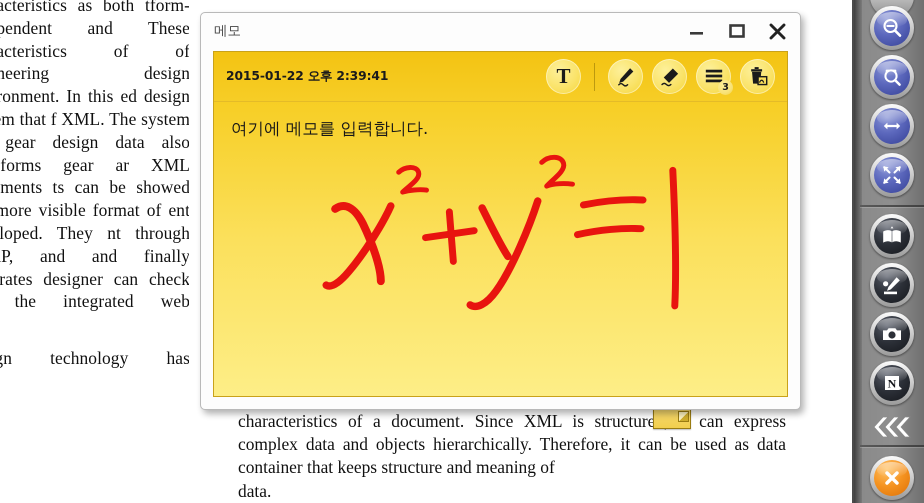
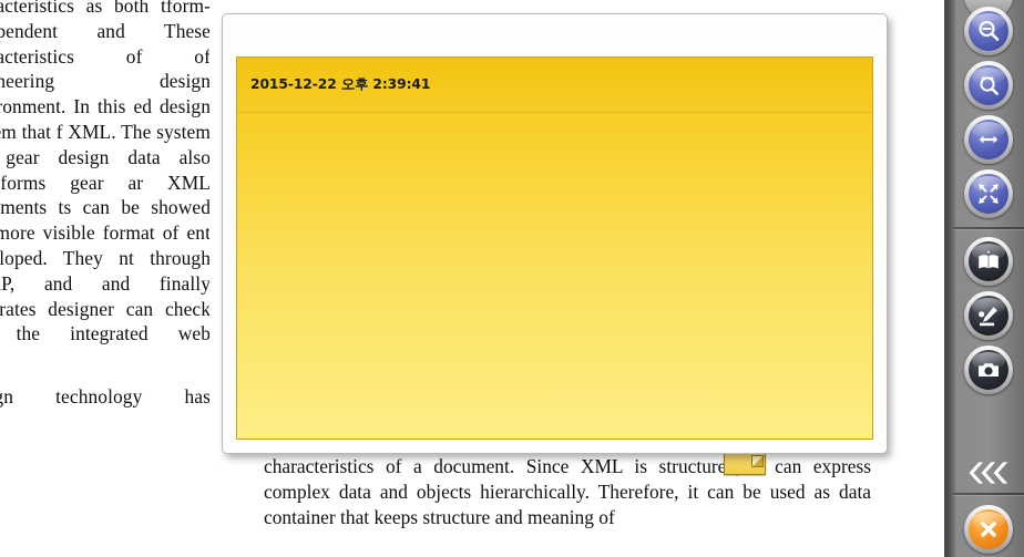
  acteristics as both tform-pendent and These acteristics of of neering design onment. In this ed design m that f XML. The system gear design data also forms gear ar XML ments ts can be showed more visible format of ent loped. They nt through P, and and finally rates designer can check the integrated web
  n technology has
  characteristics of a document. Since XML is structure can express complex data and objects hierarchically. Therefore, it can be used as data container that keeps structure and meaning of
- data.
- 메모
- 2015-01-22 오후 2:39:41
+ 2015-12-22 오후 2:39:41
- T
- 3
- 여기에 메모를 입력합니다.
- N
